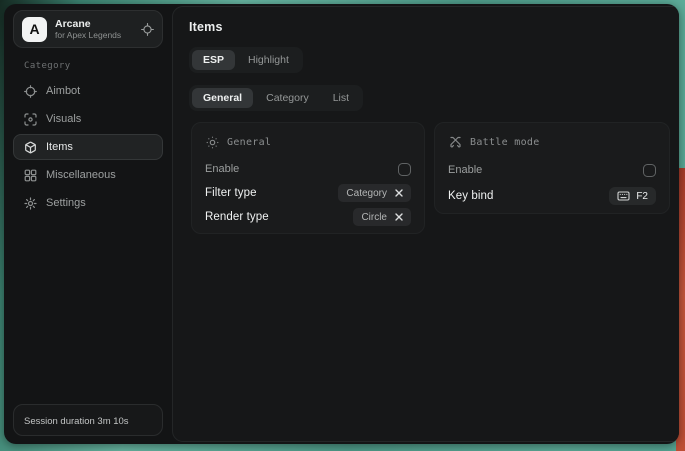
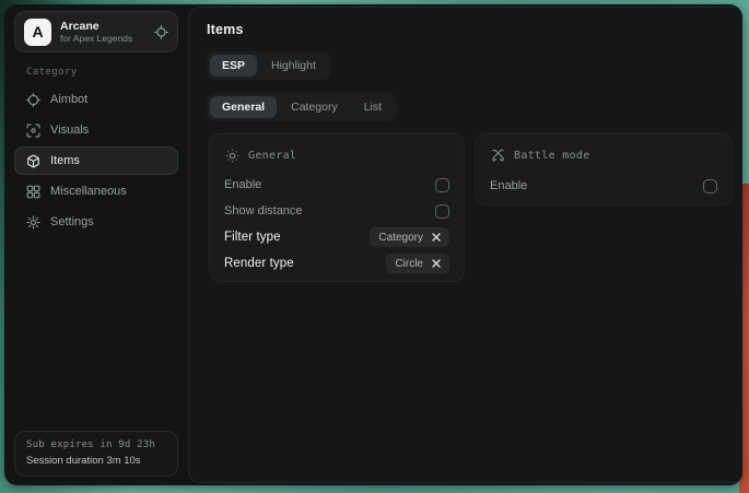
  A
  Arcane
  for Apex Legends
  Category
  Aimbot
  Visuals
  Items
  Miscellaneous
  Settings
+ Sub expires in 9d 23h
  Session duration 3m 10s
  Items
  ESP
  Highlight
  General
  Category
  List
  General
  Enable
+ Show distance
  Filter type
  Category
  Render type
  Circle
  Battle mode
  Enable
- Key bind
- F2
